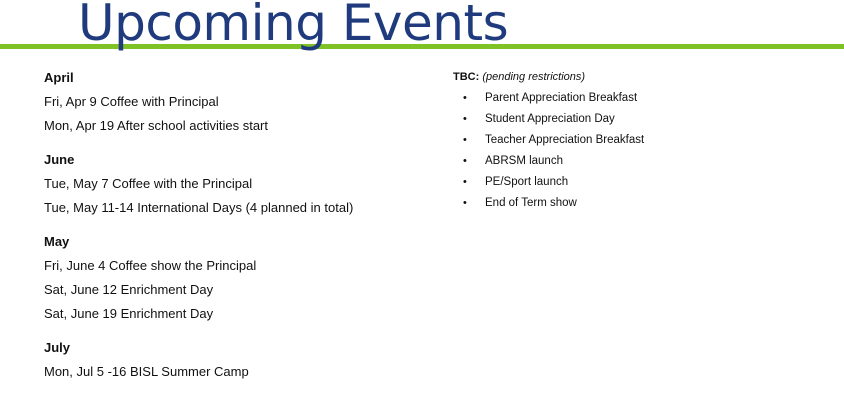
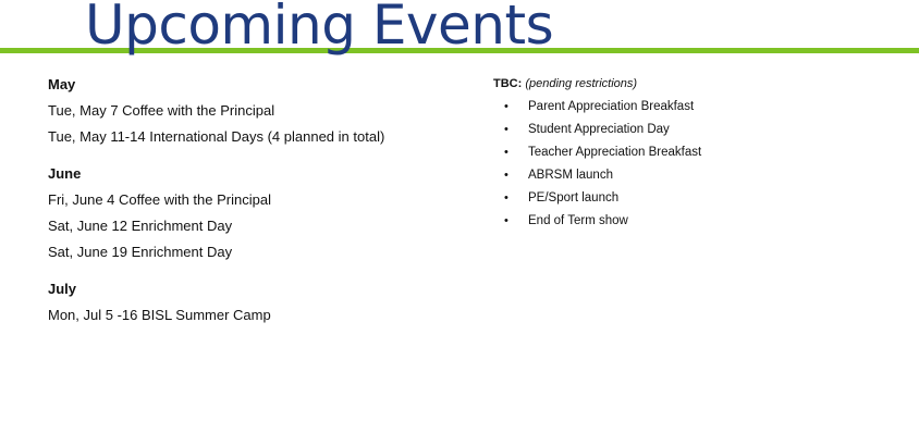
  Upcoming Events
- April
- Fri, Apr 9 Coffee with Principal
- Mon, Apr 19 After school activities start
- June
+ May
  Tue, May 7 Coffee with the Principal
  Tue, May 11-14 International Days (4 planned in total)
- May
+ June
- Fri, June 4 Coffee show the Principal
+ Fri, June 4 Coffee with the Principal
  Sat, June 12 Enrichment Day
  Sat, June 19 Enrichment Day
  July
  Mon, Jul 5 -16 BISL Summer Camp
  TBC: (pending restrictions)
  •
  Parent Appreciation Breakfast
  •
  Student Appreciation Day
  •
  Teacher Appreciation Breakfast
  •
  ABRSM launch
  •
  PE/Sport launch
  •
  End of Term show
